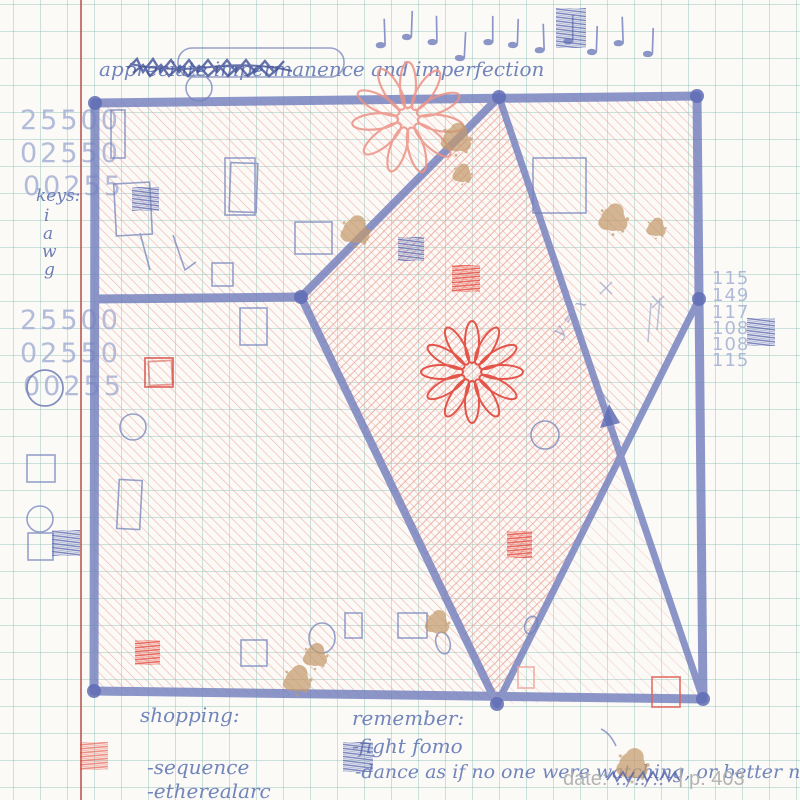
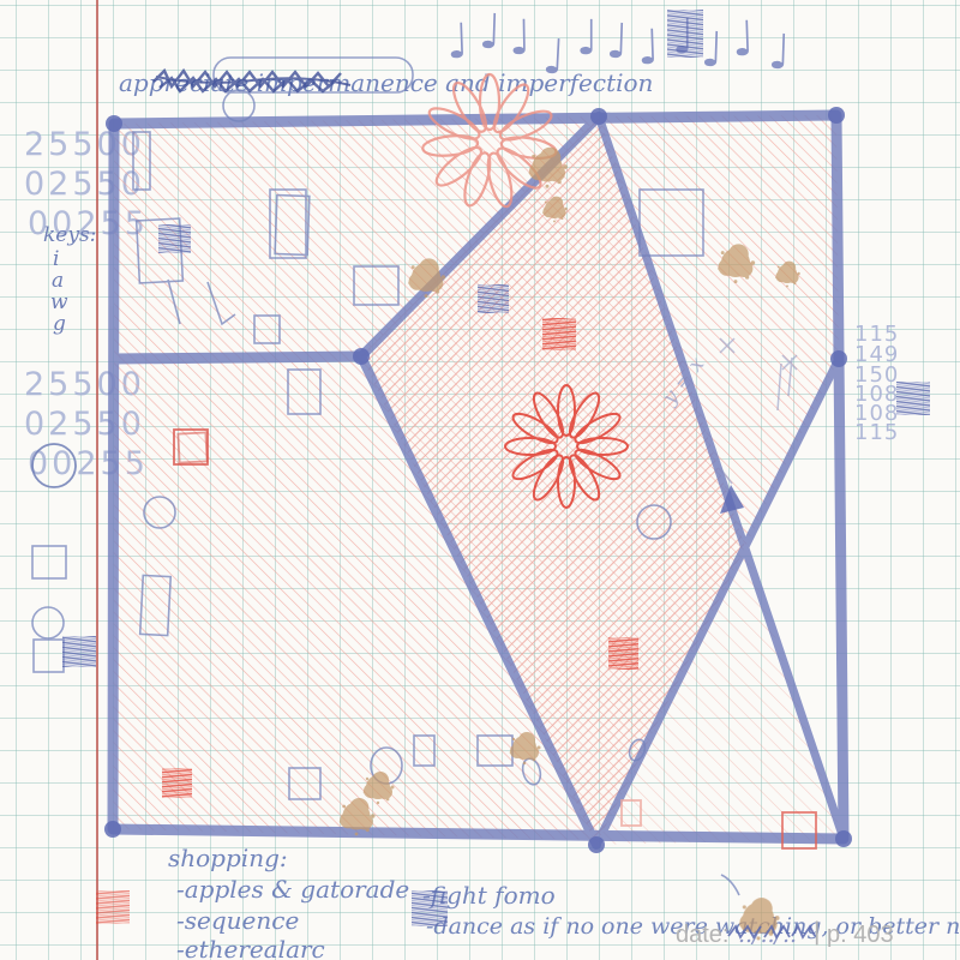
  appreciate impermanence and imperfection
  2550
  0255
  0025
  keys:
  i
  a
  w
  g
  2550
  0255
  0025
  115
  149
- 117
+ 150
  108
  108
  115
  ♩
  ♩
  shopping:
+ -apples & gatorade
  -sequence
  -etherealarc
- remember:
  ght fomo
  ance as if no one were watching, or better n
  date:
  ../../..
  |
  p. 403
